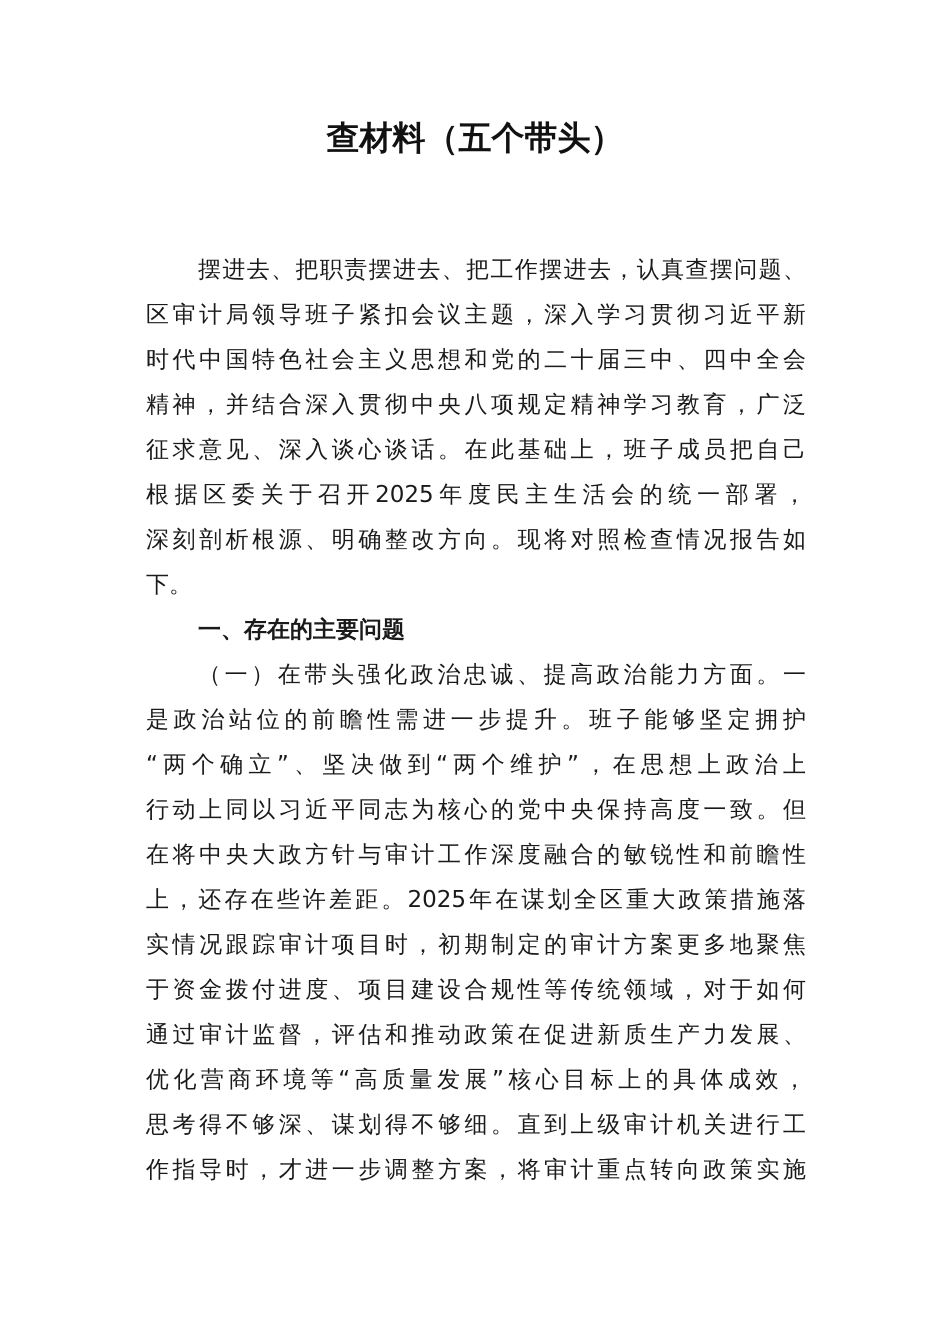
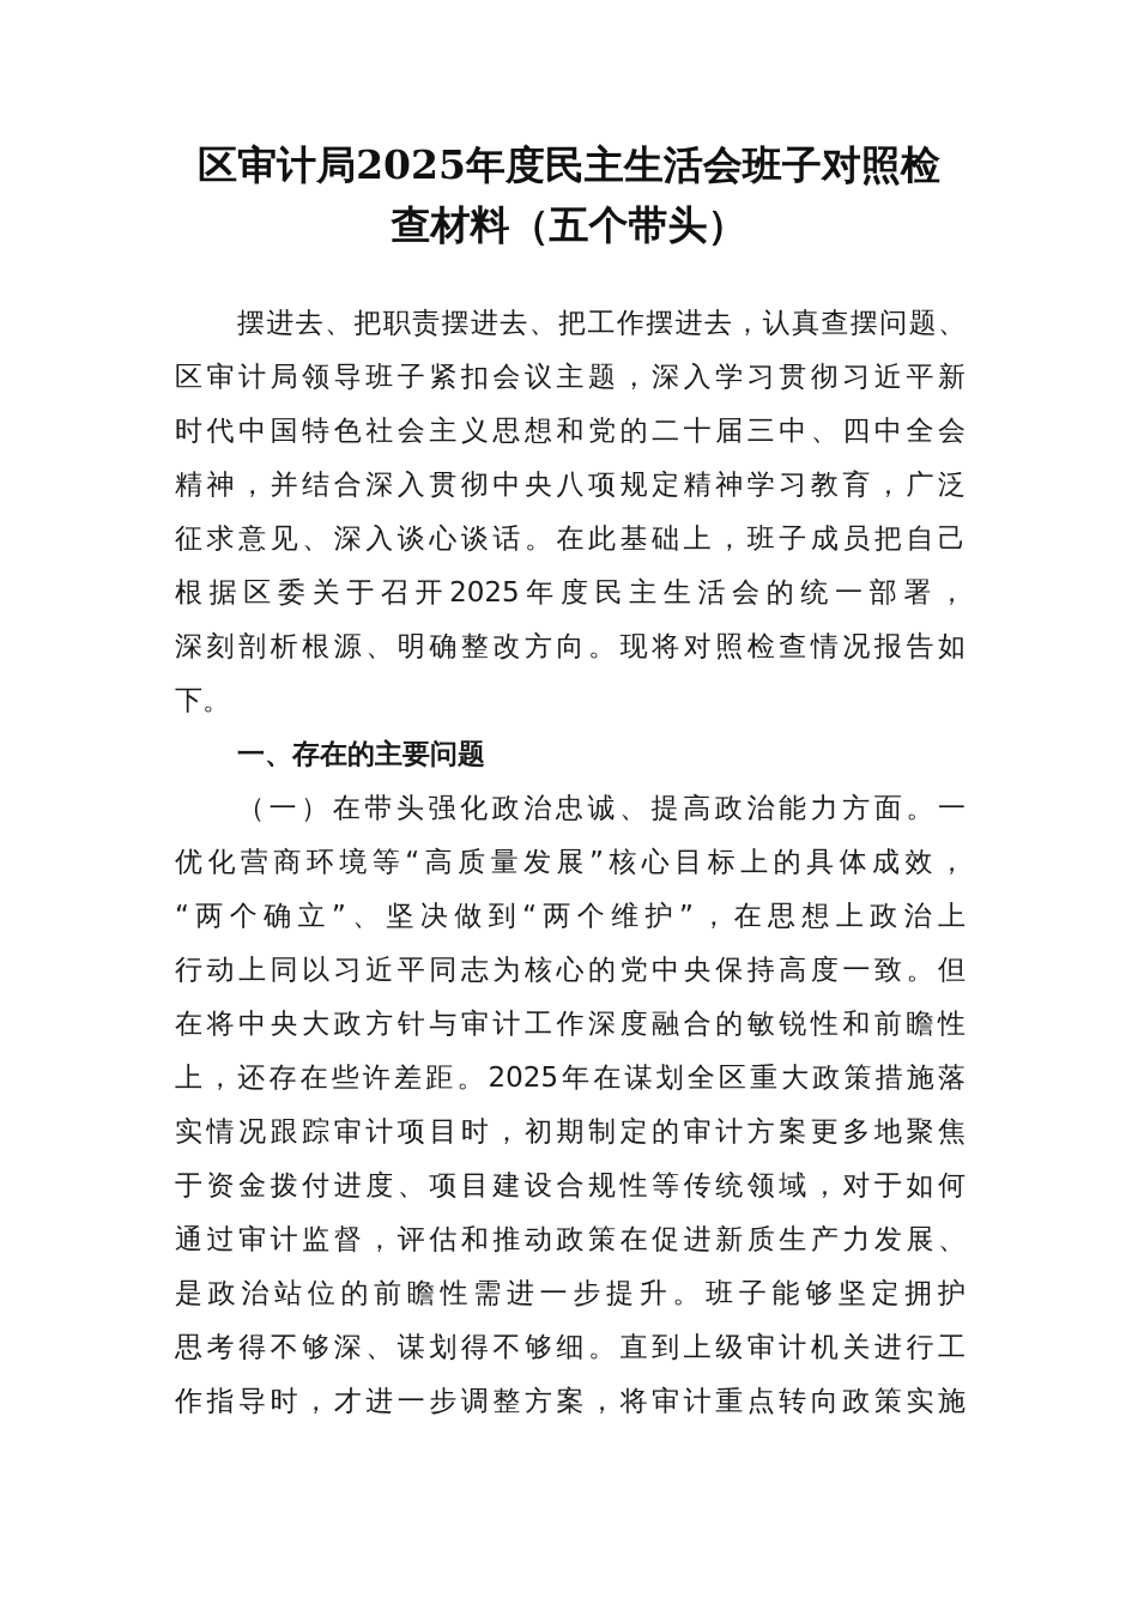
+ 区审计局2025年度民主生活会班子对照检
  查材料（五个带头）
  摆进去、把职责摆进去、把工作摆进去，认真查摆问题、
  区审计局领导班子紧扣会议主题，深入学习贯彻习近平新
  时代中国特色社会主义思想和党的二十届三中、四中全会
  精神，并结合深入贯彻中央八项规定精神学习教育，广泛
  征求意见、深入谈心谈话。在此基础上，班子成员把自己
  根据区委关于召开2025年度民主生活会的统一部署，
  深刻剖析根源、明确整改方向。现将对照检查情况报告如
  下。
  一、存在的主要问题
  （一）在带头强化政治忠诚、提高政治能力方面。一
- 是政治站位的前瞻性需进一步提升。班子能够坚定拥护
+ 优化营商环境等“高质量发展”核心目标上的具体成效，
  “两个确立”、坚决做到“两个维护”，在思想上政治上
  行动上同以习近平同志为核心的党中央保持高度一致。但
  在将中央大政方针与审计工作深度融合的敏锐性和前瞻性
  上，还存在些许差距。2025年在谋划全区重大政策措施落
  实情况跟踪审计项目时，初期制定的审计方案更多地聚焦
  于资金拨付进度、项目建设合规性等传统领域，对于如何
  通过审计监督，评估和推动政策在促进新质生产力发展、
- 优化营商环境等“高质量发展”核心目标上的具体成效，
+ 是政治站位的前瞻性需进一步提升。班子能够坚定拥护
  思考得不够深、谋划得不够细。直到上级审计机关进行工
  作指导时，才进一步调整方案，将审计重点转向政策实施
